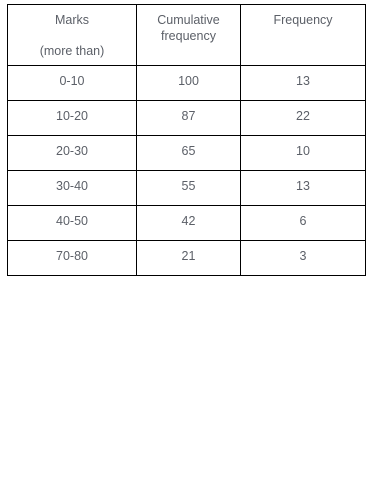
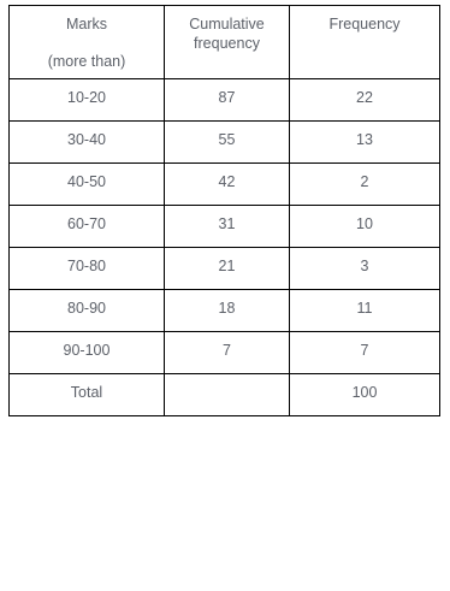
  Marks (more than)	Cumulative frequency	Frequency
- 0-10	100	13
  10-20	87	22
- 20-30	65	10
  30-40	55	13
- 40-50	42	6
+ 40-50	42	2
+ 60-70	31	10
  70-80	21	3
+ 80-90	18	11
+ 90-100	7	7
+ Total		100
